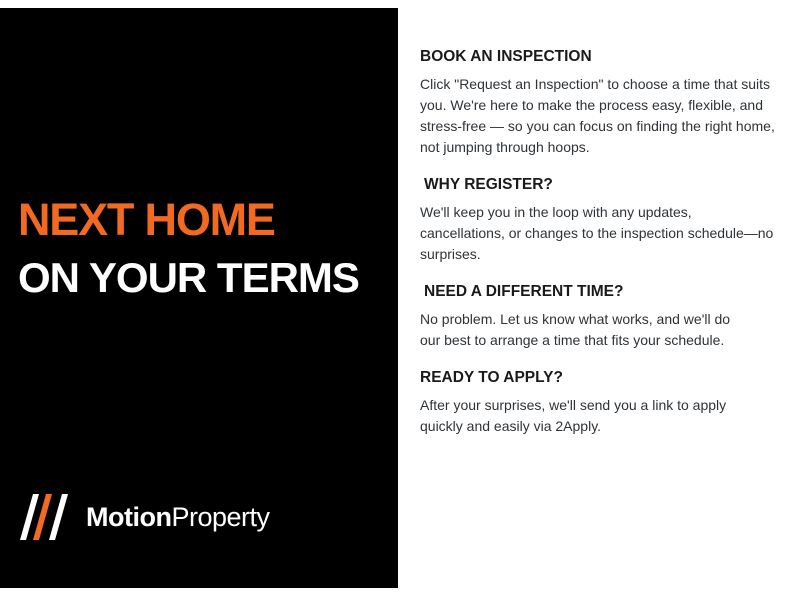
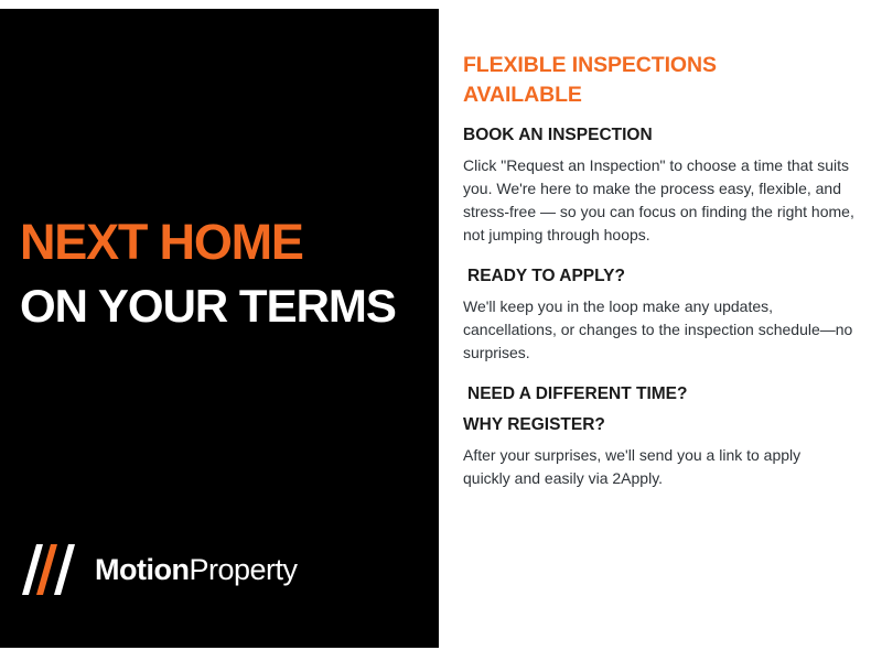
  NEXT HOME
  ON YOUR TERMS
  MotionProperty
+ FLEXIBLE INSPECTIONS AVAILABLE
  BOOK AN INSPECTION
  Click "Request an Inspection" to choose a time that suits you. We're here to make the process easy, flexible, and stress-free — so you can focus on finding the right home, not jumping through hoops.
- WHY REGISTER?
+ READY TO APPLY?
- We'll keep you in the loop with any updates, cancellations, or changes to the inspection schedule—no surprises.
+ We'll keep you in the loop make any updates, cancellations, or changes to the inspection schedule—no surprises.
  NEED A DIFFERENT TIME?
- No problem. Let us know what works, and we'll do our best to arrange a time that fits your schedule.
- READY TO APPLY?
+ WHY REGISTER?
  After your surprises, we'll send you a link to apply quickly and easily via 2Apply.
